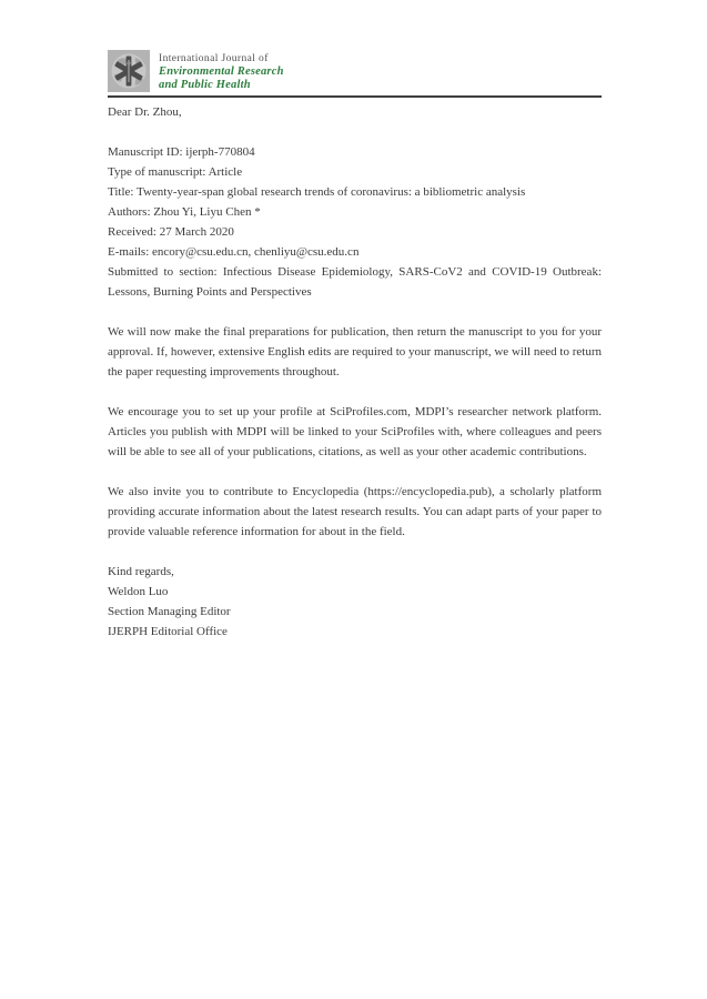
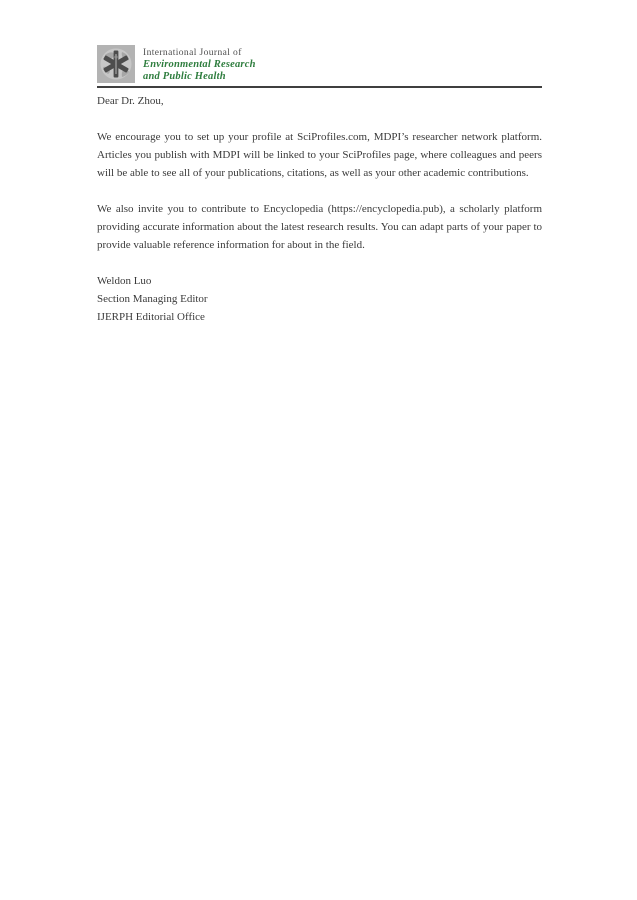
  International Journal of
  Environmental Research
  and Public Health
  Dear Dr. Zhou,
- Manuscript ID: ijerph-770804
- Type of manuscript: Article
- Title: Twenty-year-span global research trends of coronavirus: a bibliometric analysis
- Authors: Zhou Yi, Liyu Chen *
- Received: 27 March 2020
- E-mails: encory@csu.edu.cn, chenliyu@csu.edu.cn
- Submitted to section: Infectious Disease Epidemiology, SARS-CoV2 and COVID-19 Outbreak: Lessons, Burning Points and Perspectives
- We will now make the final preparations for publication, then return the manuscript to you for your approval. If, however, extensive English edits are required to your manuscript, we will need to return the paper requesting improvements throughout.
- We encourage you to set up your profile at SciProfiles.com, MDPI’s researcher network platform. Articles you publish with MDPI will be linked to your SciProfiles with, where colleagues and peers will be able to see all of your publications, citations, as well as your other academic contributions.
+ We encourage you to set up your profile at SciProfiles.com, MDPI’s researcher network platform. Articles you publish with MDPI will be linked to your SciProfiles page, where colleagues and peers will be able to see all of your publications, citations, as well as your other academic contributions.
  We also invite you to contribute to Encyclopedia (https://encyclopedia.pub), a scholarly platform providing accurate information about the latest research results. You can adapt parts of your paper to provide valuable reference information for about in the field.
- Kind regards,
  Weldon Luo
  Section Managing Editor
  IJERPH Editorial Office
